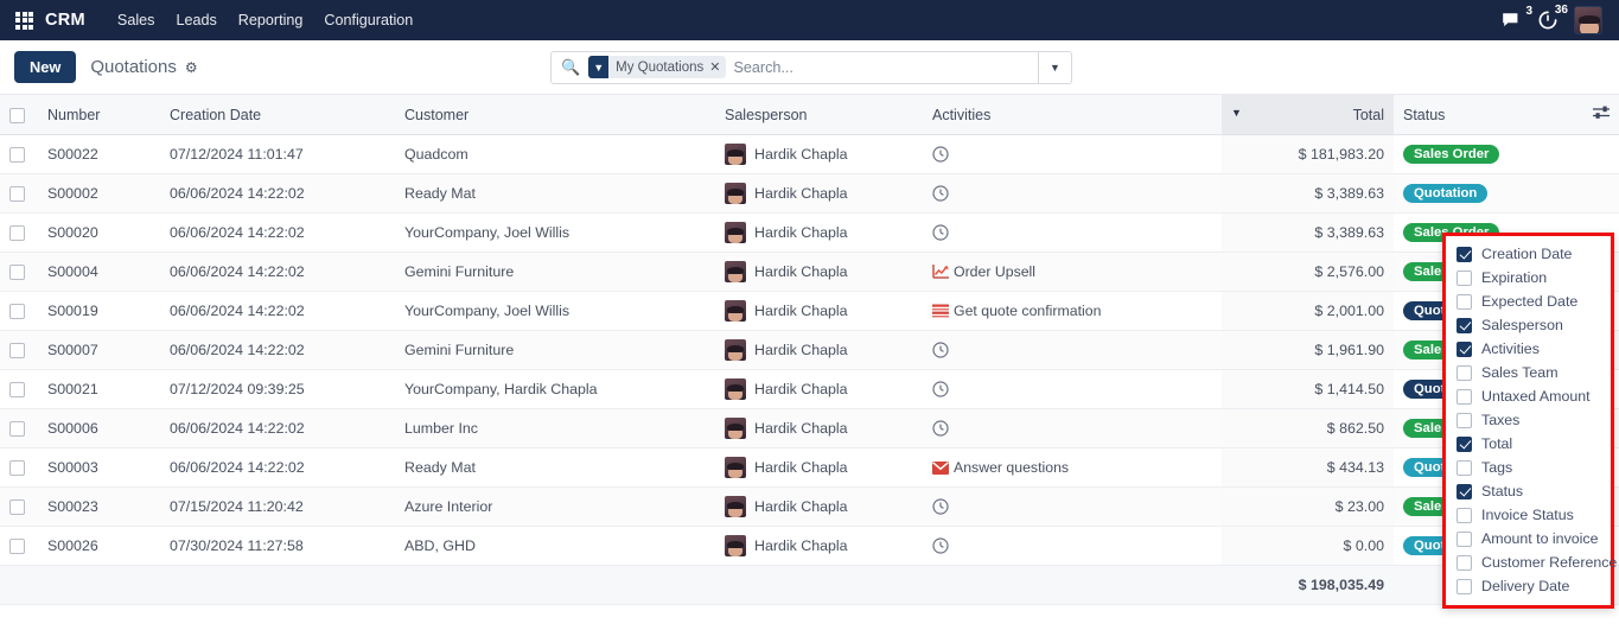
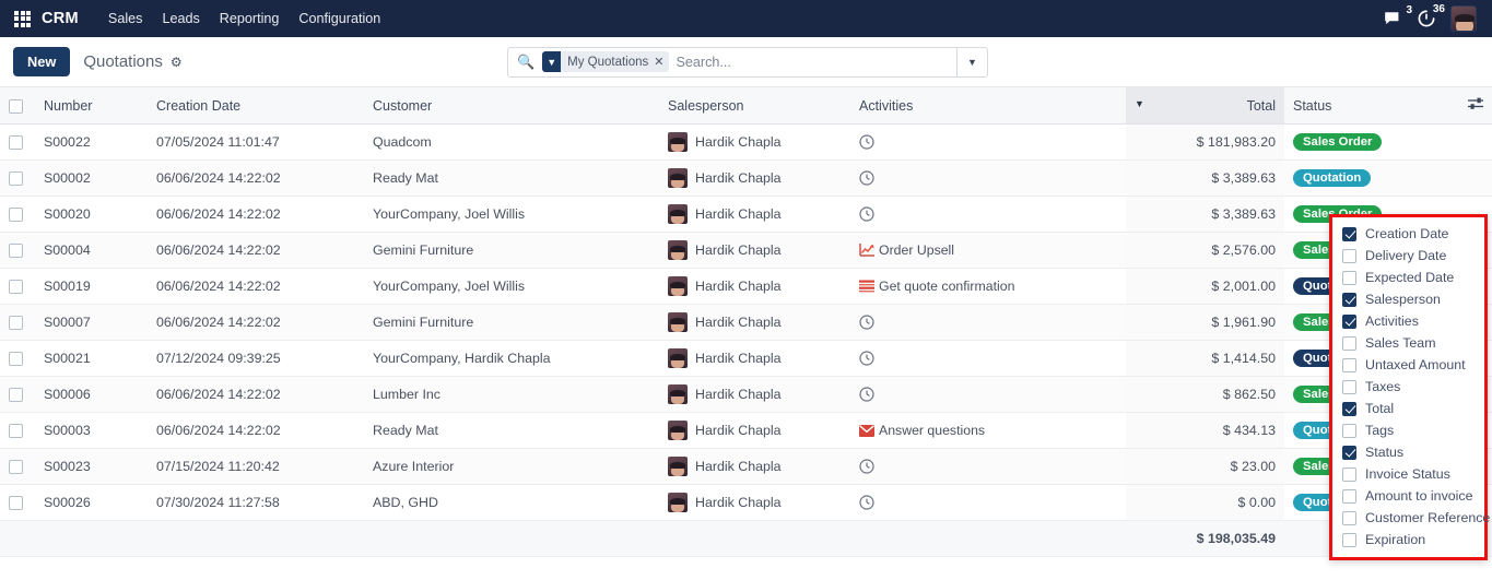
  CRM
  Sales
  Leads
  Reporting
  Configuration
  3
  36
  New
  Quotations
  ⚙
  🔍
  ▼
  My Quotations
  ✕
  Search...
  ▼
  	Number	Creation Date	Customer	Salesperson	Activities	▼ Total	Status
- 	S00022	07/12/2024 11:01:47	Quadcom	Hardik Chapla		$ 181,983.20	Sales Order
+ 	S00022	07/05/2024 11:01:47	Quadcom	Hardik Chapla		$ 181,983.20	Sales Order
  	S00002	06/06/2024 14:22:02	Ready Mat	Hardik Chapla		$ 3,389.63	Quotation
  	S00020	06/06/2024 14:22:02	YourCompany, Joel Willis	Hardik Chapla		$ 3,389.63	Sale
  	S00004	06/06/2024 14:22:02	Gemini Furniture	Hardik Chapla	Order Upsell	$ 2,576.00	Sale
  	S00019	06/06/2024 14:22:02	YourCompany, Joel Willis	Hardik Chapla	Get quote confirmation	$ 2,001.00	Quo
  	S00007	06/06/2024 14:22:02	Gemini Furniture	Hardik Chapla		$ 1,961.90	Sale
  	S00021	07/12/2024 09:39:25	YourCompany, Hardik Chapla	Hardik Chapla		$ 1,414.50	Quo
  	S00006	06/06/2024 14:22:02	Lumber Inc	Hardik Chapla		$ 862.50	Sale
  	S00003	06/06/2024 14:22:02	Ready Mat	Hardik Chapla	Answer questions	$ 434.13	Quo
  	S00023	07/15/2024 11:20:42	Azure Interior	Hardik Chapla		$ 23.00	Sale
  	S00026	07/30/2024 11:27:58	ABD, GHD	Hardik Chapla		$ 0.00	Quo
  	$ 198,035.49
  Creation Date
- Expiration
+ Delivery Date
  Expected Date
  Salesperson
  Activities
  Sales Team
  Untaxed Amount
  Taxes
  Total
  Tags
  Status
  Invoice Status
  Amount to invoice
  Customer Reference
- Delivery Date
+ Expiration
